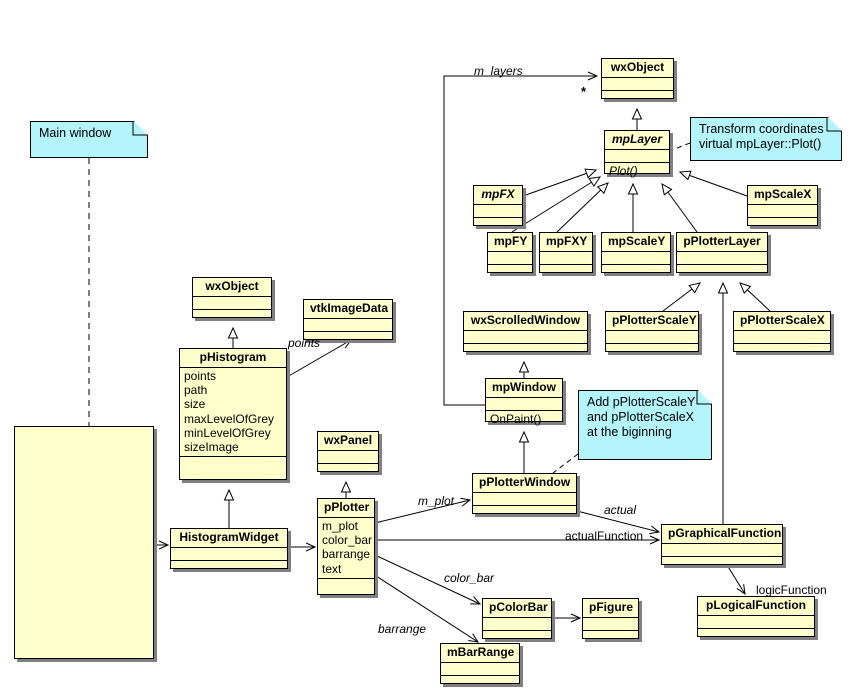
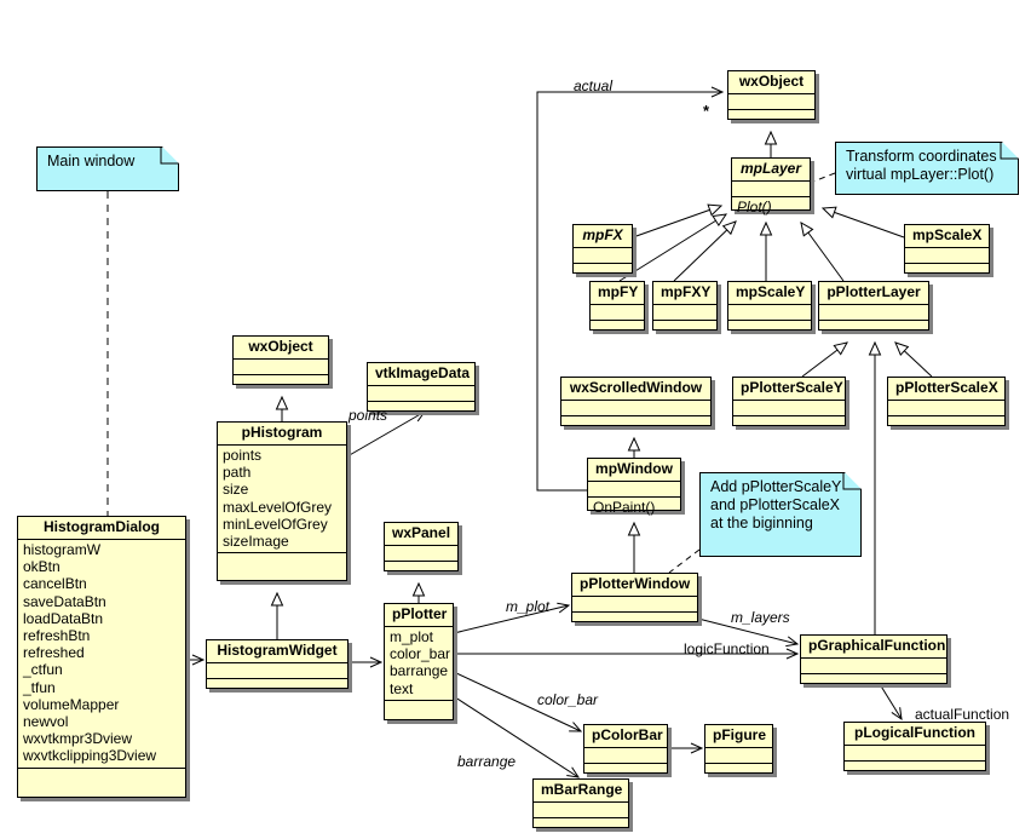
+ HistogramDialog
+ histogramW
+ okBtn
+ cancelBtn
+ saveDataBtn
+ loadDataBtn
+ refreshBtn
+ refreshed
+ _ctfun
+ _tfun
+ volumeMapper
+ newvol
+ wxvtkmpr3Dview
+ wxvtkclipping3Dview
  HistogramWidget
  wxObject
  pHistogram
  points
  path
  size
  maxLevelOfGrey
  minLevelOfGrey
  sizeImage
  vtkImageData
  wxPanel
  pPlotter
  m_plot
  color_bar
  barrange
  text
  pColorBar
  pFigure
  mBarRange
  wxObject
  mpLayer
  Plot()
  mpFX
  mpScaleX
  mpFY
  mpFXY
  mpScaleY
  pPlotterLayer
  wxScrolledWindow
  pPlotterScaleY
  pPlotterScaleX
  mpWindow
  OnPaint()
  pPlotterWindow
  pGraphicalFunction
  pLogicalFunction
  Main window
  Transform coordinates
  virtual mpLayer::Plot()
  Add pPlotterScaleY
  and pPlotterScaleX
  at the biginning
- m_layers
+ actual
  *
  points
  m_plot
- actual
+ m_layers
- actualFunction
+ logicFunction
  color_bar
  barrange
- logicFunction
+ actualFunction
